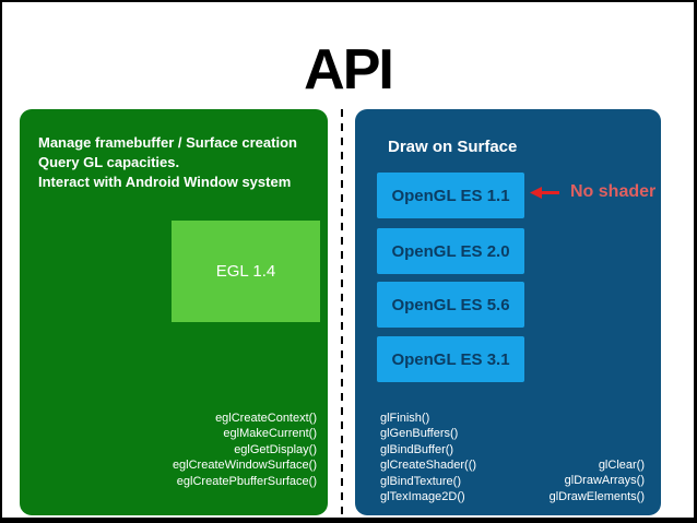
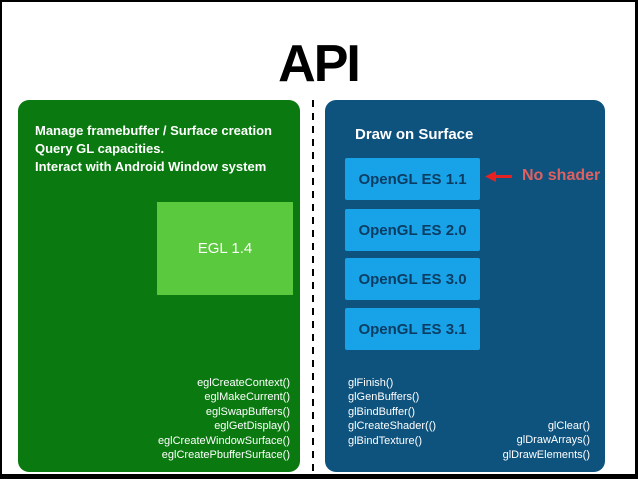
  API
  Manage framebuffer / Surface creation
  Query GL capacities.
  Interact with Android Window system
  EGL 1.4
  eglCreateContext()
  eglMakeCurrent()
+ eglSwapBuffers()
  eglGetDisplay()
  eglCreateWindowSurface()
  eglCreatePbufferSurface()
  Draw on Surface
  OpenGL ES 1.1
  OpenGL ES 2.0
- OpenGL ES 5.6
+ OpenGL ES 3.0
  OpenGL ES 3.1
  No shader
  glFinish()
  glGenBuffers()
  glBindBuffer()
  glCreateShader(()
  glBindTexture()
- glTexImage2D()
  glClear()
  glDrawArrays()
  glDrawElements()
